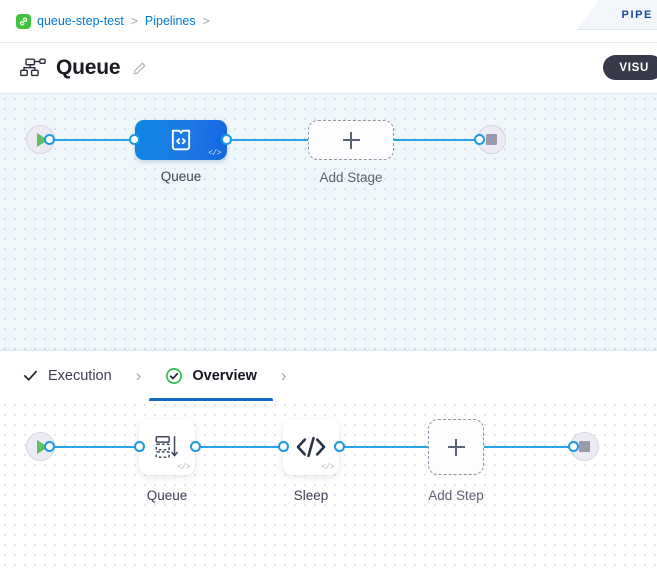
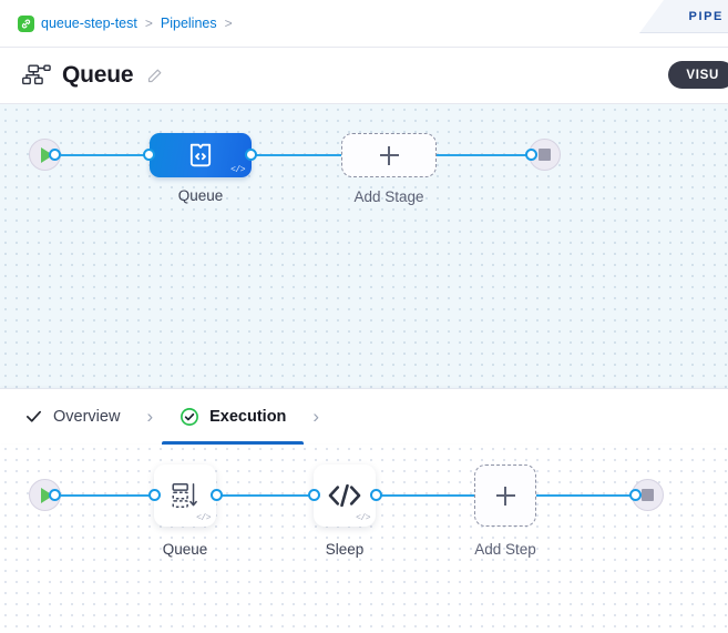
  queue-step-test
  >
  Pipelines
  >
  PIPE
  Queue
  VISU
  </>
  Queue
  Add Stage
- Execution
+ Overview
  ›
- Overview
+ Execution
  ›
  </>
  Queue
  </>
  Sleep
  Add Step
